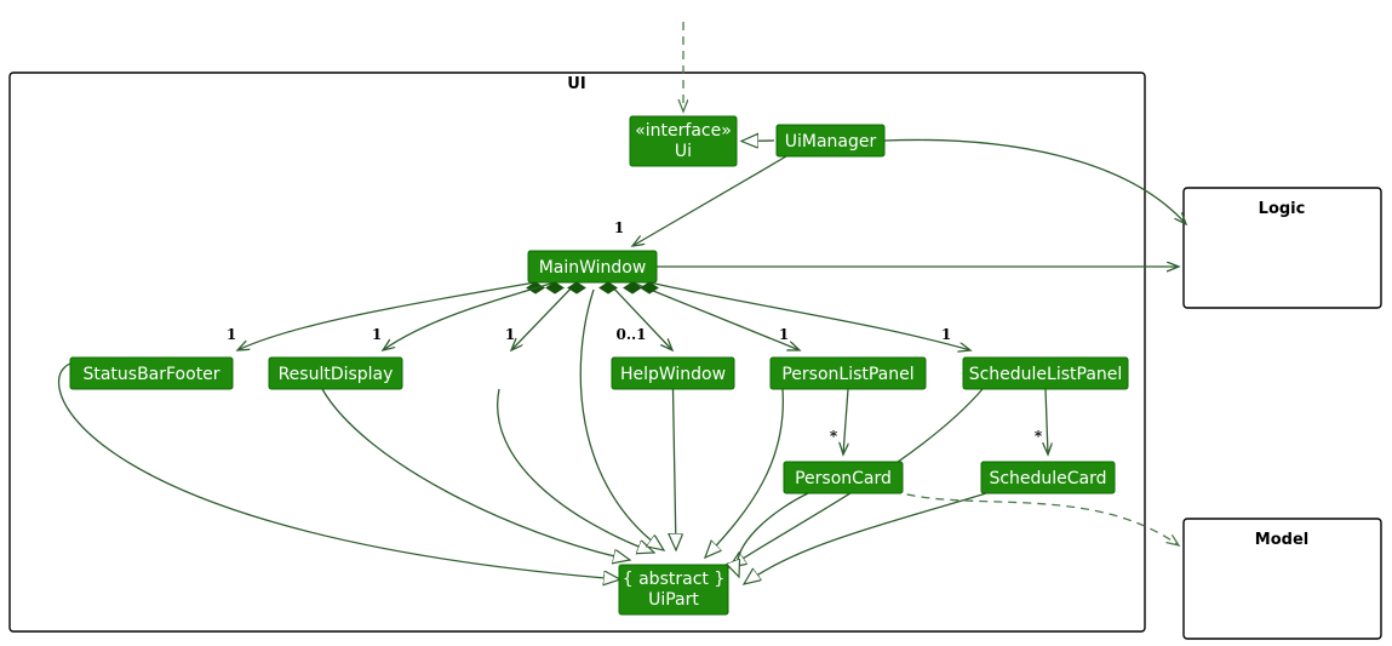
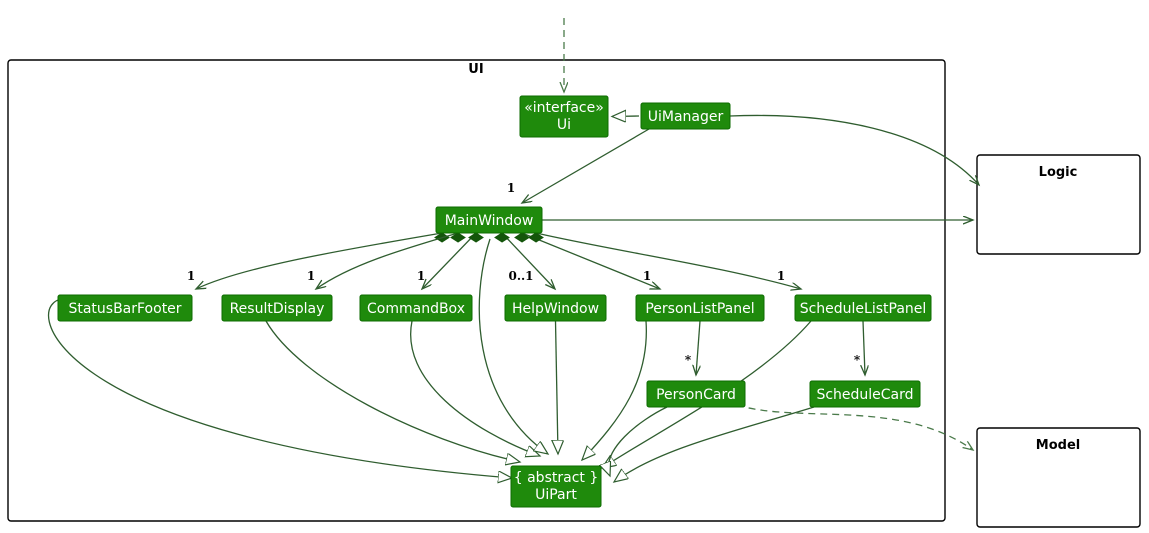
  UI
  Logic
  Model
  1
  1
  1
  1
  0..1
  1
  1
  *
  *
  «interface»
  Ui
  UiManager
  MainWindow
  StatusBarFooter
  ResultDisplay
+ CommandBox
  HelpWindow
  PersonListPanel
  ScheduleListPanel
  PersonCard
  ScheduleCard
  { abstract }
  UiPart
